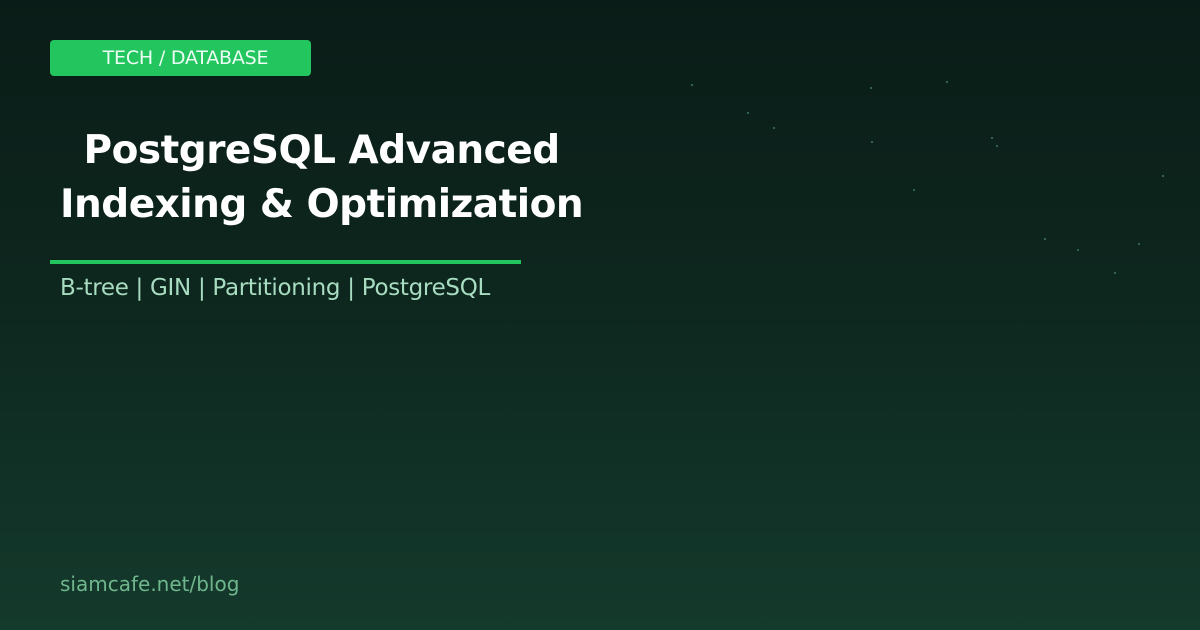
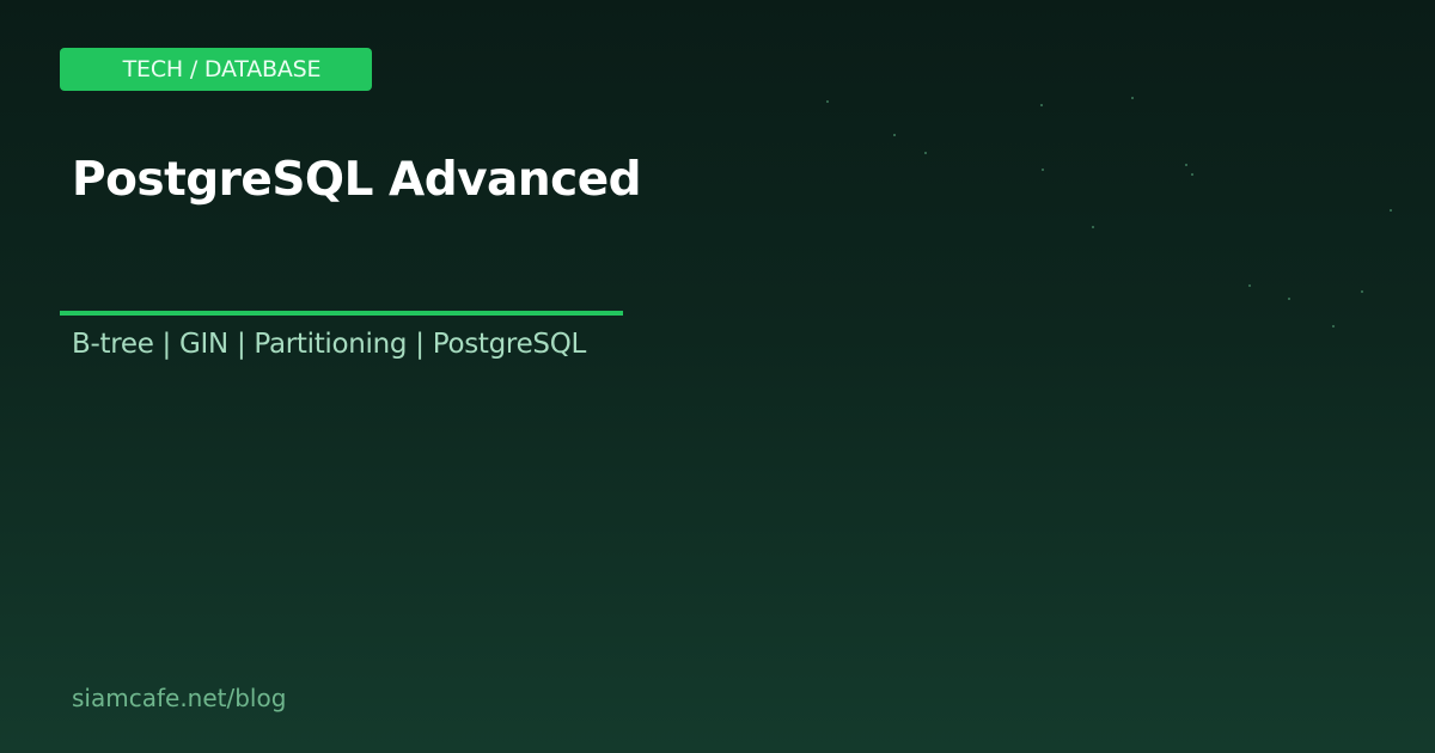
  TECH / DATABASE
  PostgreSQL Advanced
- Indexing & Optimization
  B-tree | GIN | Partitioning | PostgreSQL
  siamcafe.net/blog
